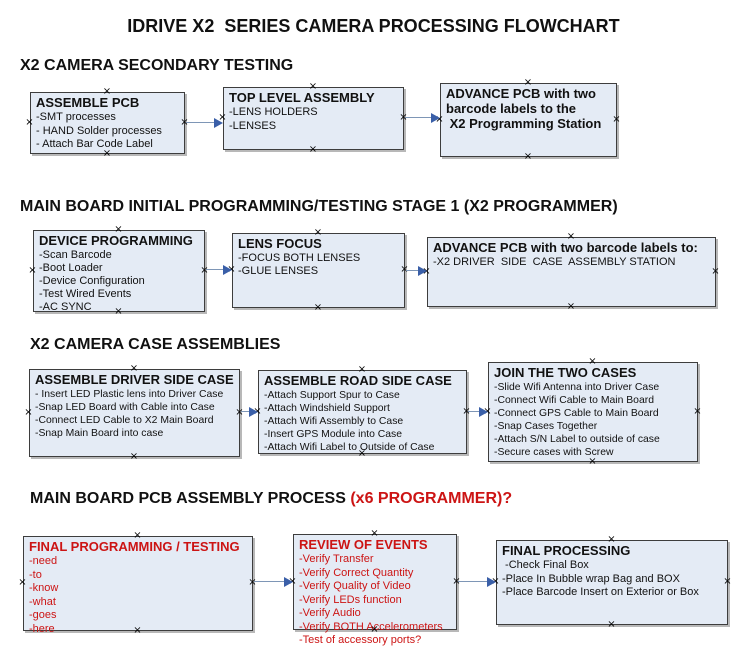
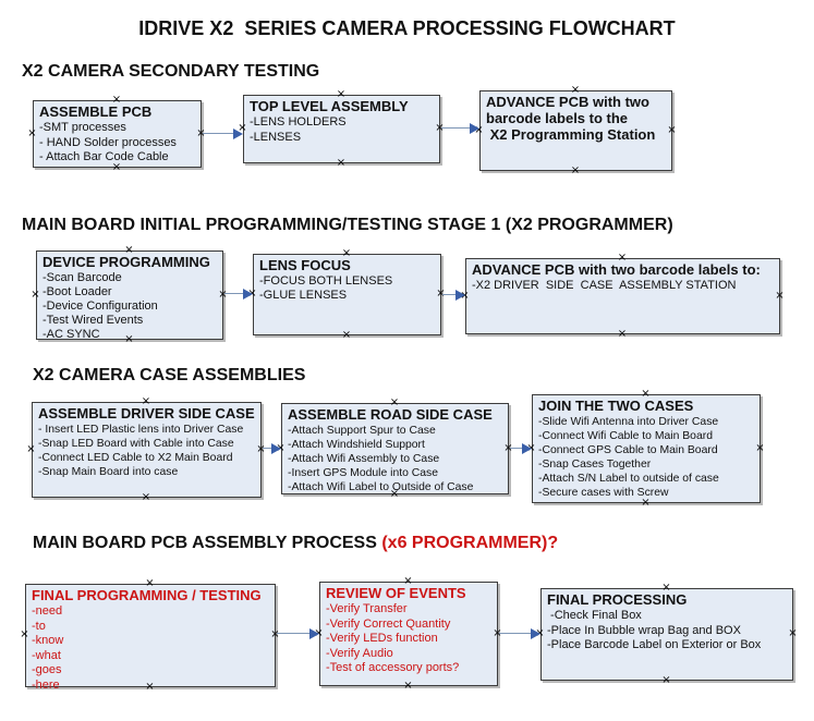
  IDRIVE X2 SERIES CAMERA PROCESSING FLOWCHART
  X2 CAMERA SECONDARY TESTING
  ASSEMBLE PCB
  -SMT processes
  - HAND Solder processes
- - Attach Bar Code Label
+ - Attach Bar Code Cable
  ×
  ×
  ×
  ×
  TOP LEVEL ASSEMBLY
  -LENS HOLDERS
  -LENSES
  ×
  ×
  ×
  ×
  ADVANCE PCB with two
  barcode labels to the
  X2 Programming Station
  ×
  ×
  ×
  ×
  MAIN BOARD INITIAL PROGRAMMING/TESTING STAGE 1 (X2 PROGRAMMER)
  DEVICE PROGRAMMING
  -Scan Barcode
  -Boot Loader
  -Device Configuration
  -Test Wired Events
  -AC SYNC
  ×
  ×
  ×
  ×
  LENS FOCUS
  -FOCUS BOTH LENSES
  -GLUE LENSES
  ×
  ×
  ×
  ×
  ADVANCE PCB with two barcode labels to:
  -X2 DRIVER SIDE CASE ASSEMBLY STATION
  ×
  ×
  ×
  ×
  X2 CAMERA CASE ASSEMBLIES
  ASSEMBLE DRIVER SIDE CASE
  - Insert LED Plastic lens into Driver Case
  -Snap LED Board with Cable into Case
  -Connect LED Cable to X2 Main Board
  -Snap Main Board into case
  ×
  ×
  ×
  ×
  ASSEMBLE ROAD SIDE CASE
  -Attach Support Spur to Case
  -Attach Windshield Support
  -Attach Wifi Assembly to Case
  -Insert GPS Module into Case
  -Attach Wifi Label to Outside of Case
  ×
  ×
  ×
  ×
  JOIN THE TWO CASES
  -Slide Wifi Antenna into Driver Case
  -Connect Wifi Cable to Main Board
  -Connect GPS Cable to Main Board
  -Snap Cases Together
  -Attach S/N Label to outside of case
  -Secure cases with Screw
  ×
  ×
  ×
  ×
  MAIN BOARD PCB ASSEMBLY PROCESS (x6 PROGRAMMER)?
  FINAL PROGRAMMING / TESTING
  -need
  -to
  -know
  -what
  -goes
  -here
  ×
  ×
  ×
  ×
  REVIEW OF EVENTS
  -Verify Transfer
  -Verify Correct Quantity
- -Verify Quality of Video
  -Verify LEDs function
  -Verify Audio
- -Verify BOTH Accelerometers
  -Test of accessory ports?
  ×
  ×
  ×
  ×
  FINAL PROCESSING
  -Check Final Box
  -Place In Bubble wrap Bag and BOX
- -Place Barcode Insert on Exterior or Box
+ -Place Barcode Label on Exterior or Box
  ×
  ×
  ×
  ×
